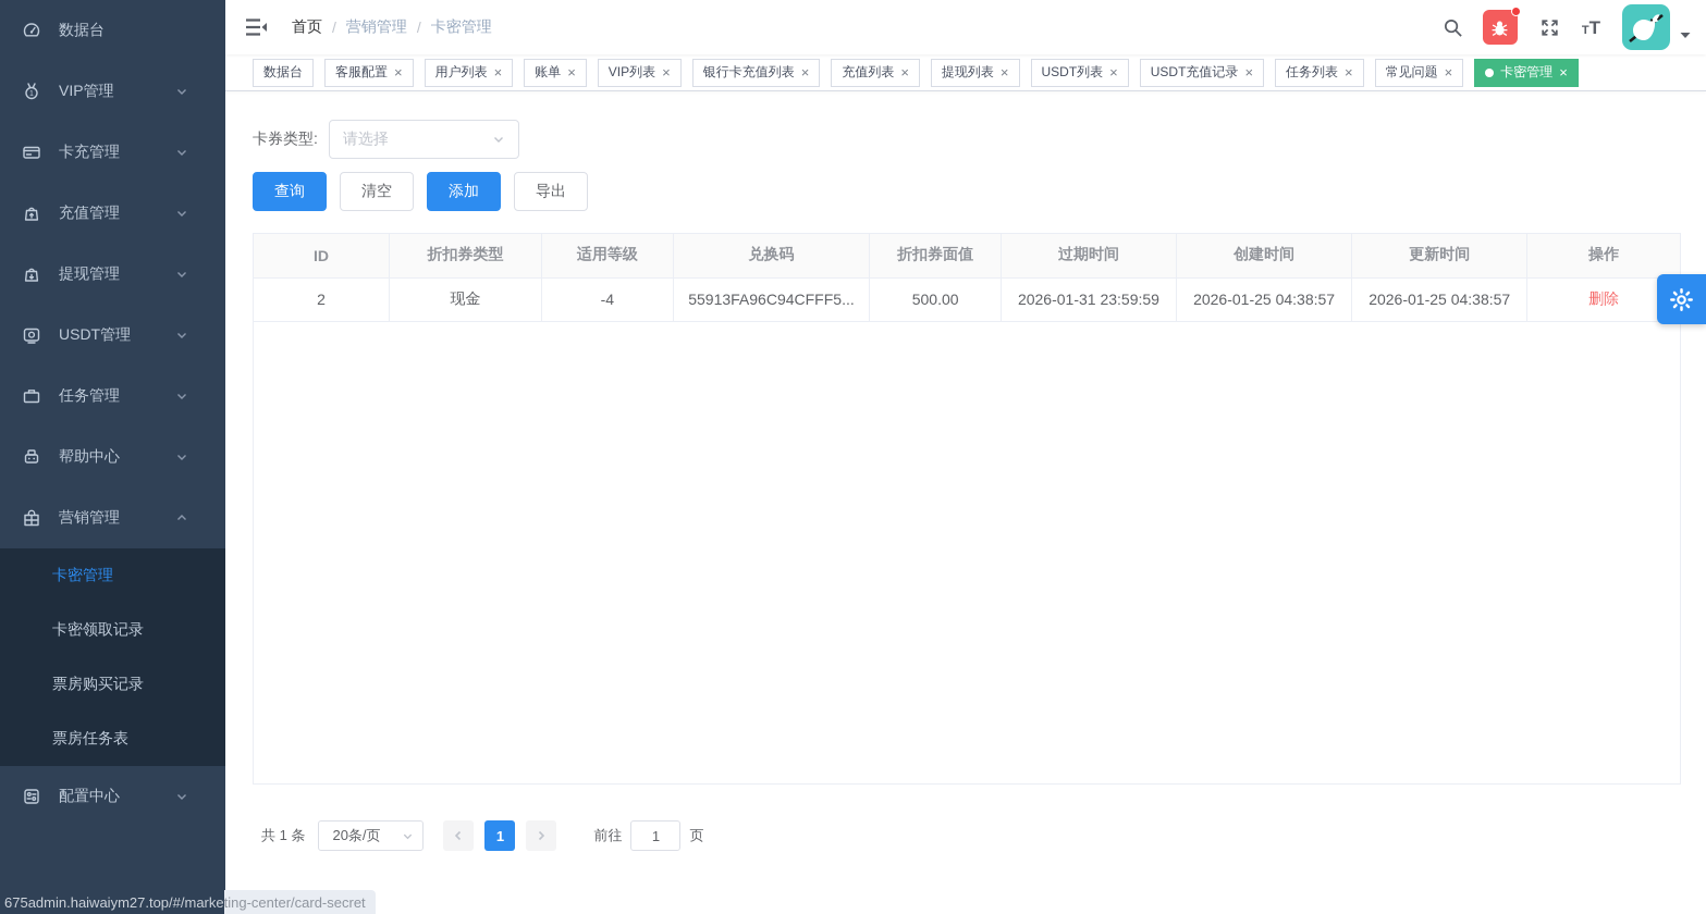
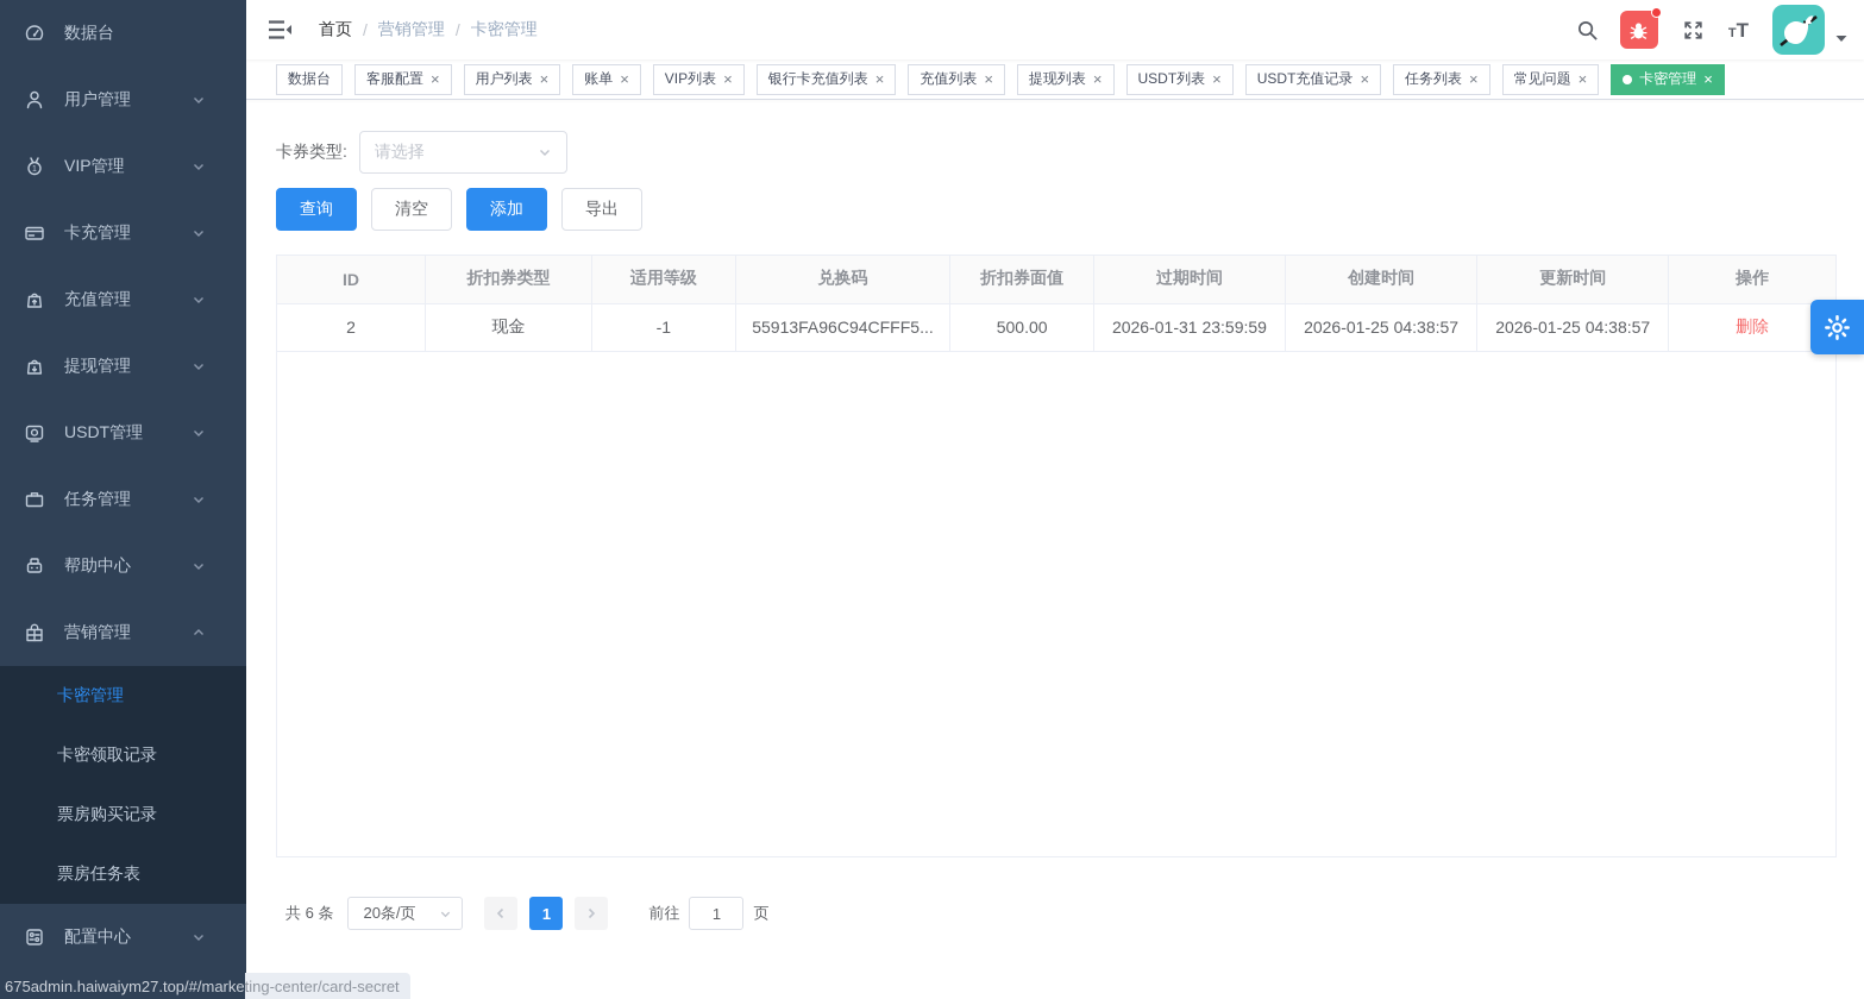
  数据台
+ 用户管理
  VIP管理
  卡充管理
  充值管理
  提现管理
  USDT管理
  任务管理
  帮助中心
  营销管理
  卡密管理
  卡密领取记录
  票房购买记录
  票房任务表
  配置中心
  首页
  /
  营销管理
  /
  卡密管理
  T
  T
  数据台
  客服配置
  ×
  用户列表
  ×
  账单
  ×
  VIP列表
  ×
  银行卡充值列表
  ×
  充值列表
  ×
  提现列表
  ×
  USDT列表
  ×
  USDT充值记录
  ×
  任务列表
  ×
  常见问题
  ×
  卡密管理
  ×
  卡券类型:
  请选择
  查询
  清空
  添加
  导出
  ID	折扣券类型	适用等级	兑换码	折扣券面值	过期时间	创建时间	更新时间	操作
- 2	现金	-4	55913FA96C94CFFF5...	500.00	2026-01-31 23:59:59	2026-01-25 04:38:57	2026-01-25 04:38:57	删除
+ 2	现金	-1	55913FA96C94CFFF5...	500.00	2026-01-31 23:59:59	2026-01-25 04:38:57	2026-01-25 04:38:57	删除
- 共 1 条
+ 共 6 条
  20条/页
  1
  前往
  1
  页
  675admin.haiwaiym27.top/#/marke
  ting-center/card-secret
